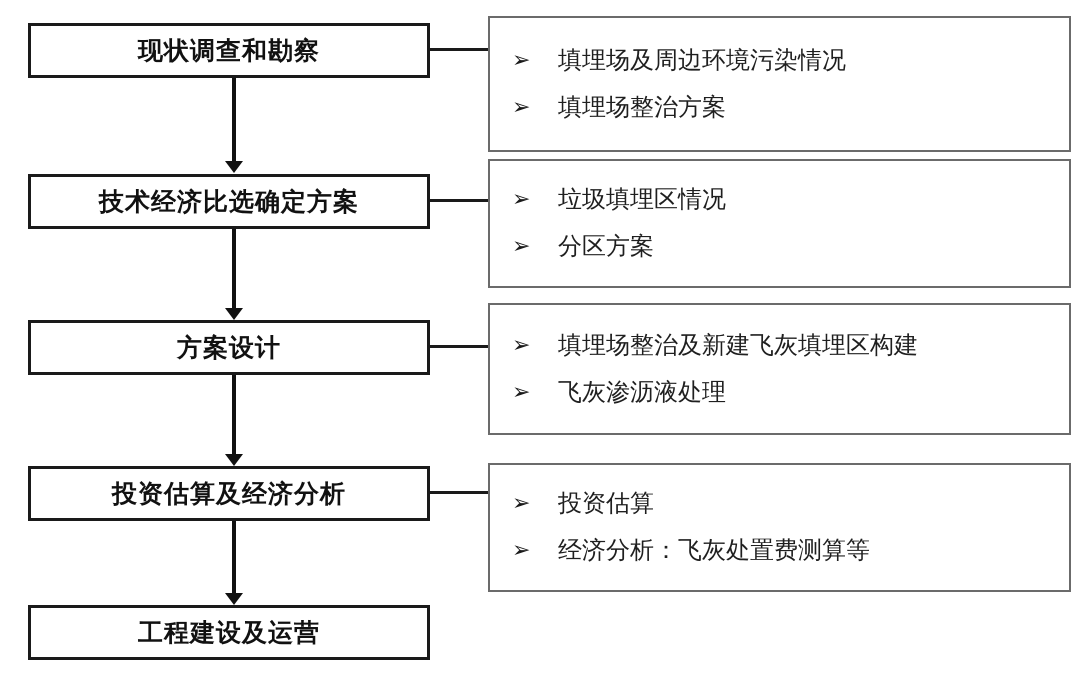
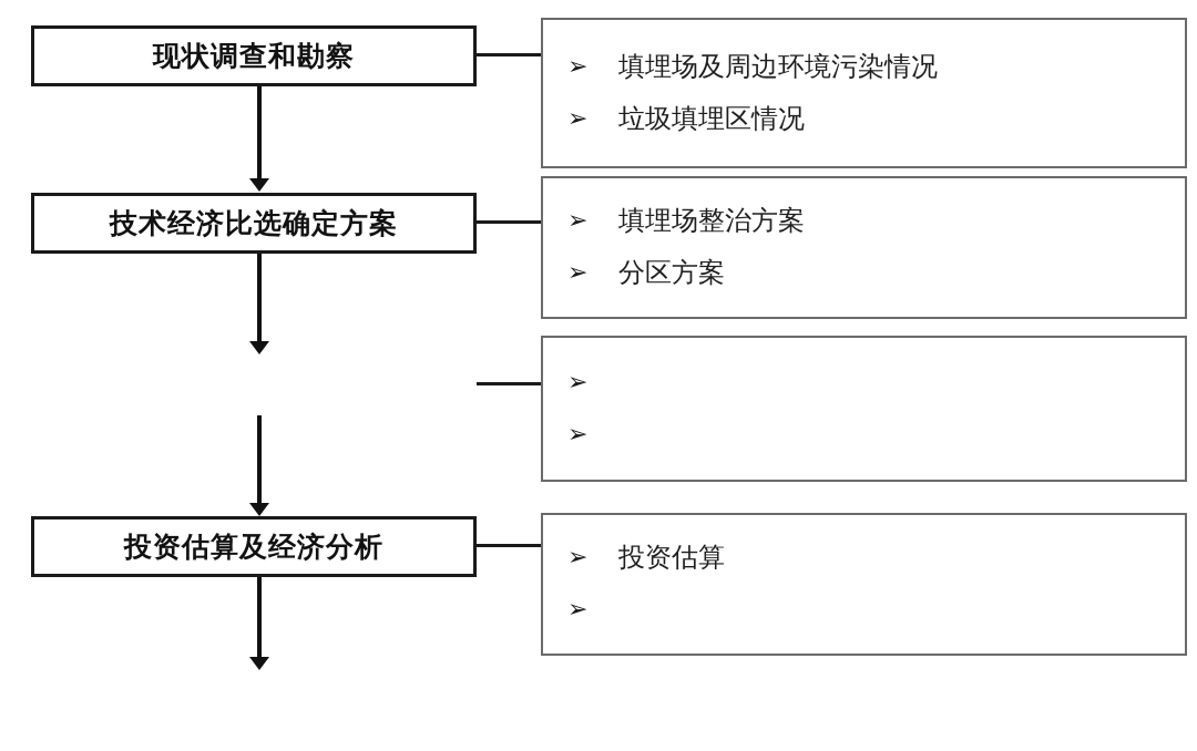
  现状调查和勘察
  ➢
  填埋场及周边环境污染情况
  ➢
- 填埋场整治方案
+ 垃圾填埋区情况
  技术经济比选确定方案
  ➢
- 垃圾填埋区情况
+ 填埋场整治方案
  ➢
  分区方案
- 方案设计
  ➢
- 填埋场整治及新建飞灰填埋区构建
  ➢
- 飞灰渗沥液处理
  投资估算及经济分析
  ➢
  投资估算
  ➢
- 经济分析：飞灰处置费测算等
- 工程建设及运营
